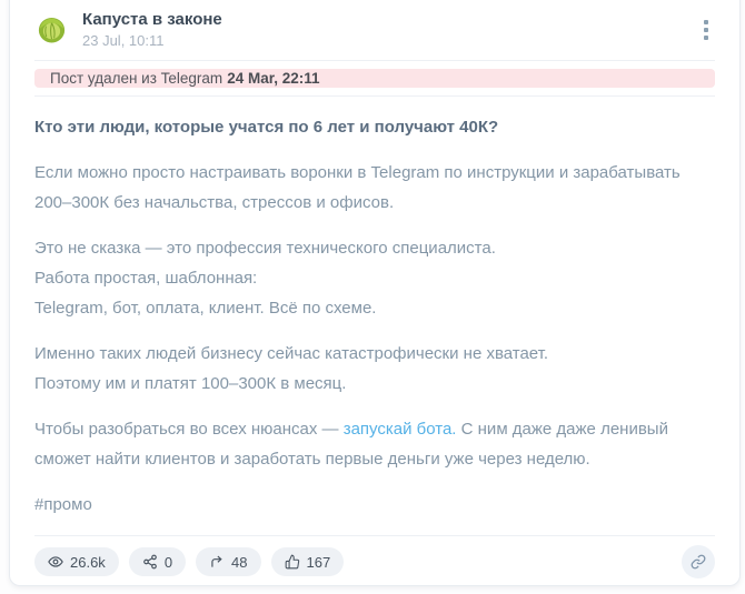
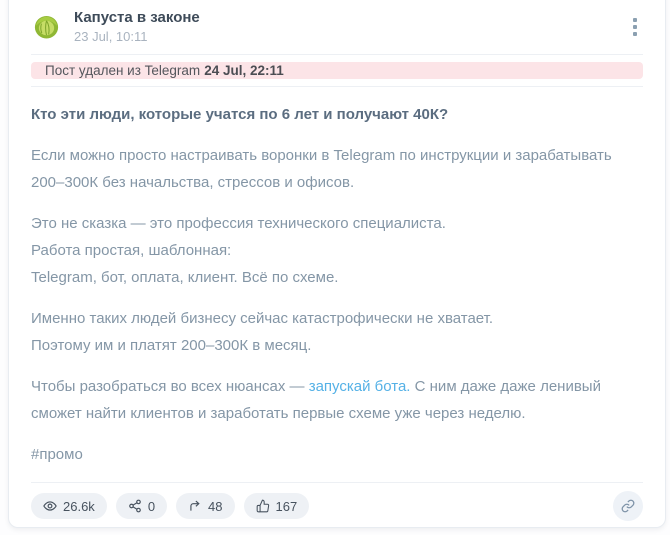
  Капуста в законе
  23 Jul, 10:11
  Пост удален из Telegram
- 24 Mar, 22:11
+ 24 Jul, 22:11
  Кто эти люди, которые учатся по 6 лет и получают 40К?
  Если можно просто настраивать воронки в Telegram по инструкции и зарабатывать 200–300К без начальства, стрессов и офисов.
  Это не сказка — это профессия технического специалиста.
  Работа простая, шаблонная:
  Telegram, бот, оплата, клиент. Всё по схеме.
  Именно таких людей бизнесу сейчас катастрофически не хватает.
- Поэтому им и платят 100–300К в месяц.
+ Поэтому им и платят 200–300К в месяц.
- Чтобы разобраться во всех нюансах — запускай бота. С ним даже даже ленивый сможет найти клиентов и заработать первые деньги уже через неделю.
+ Чтобы разобраться во всех нюансах — запускай бота. С ним даже даже ленивый сможет найти клиентов и заработать первые схеме уже через неделю.
  #промо
  26.6k
  0
  48
  167
